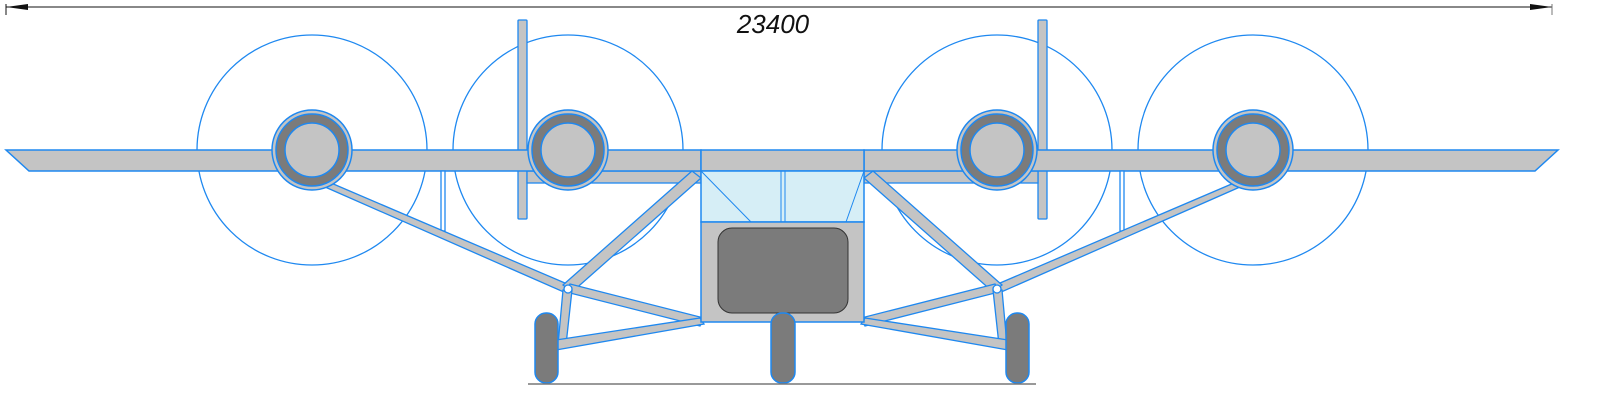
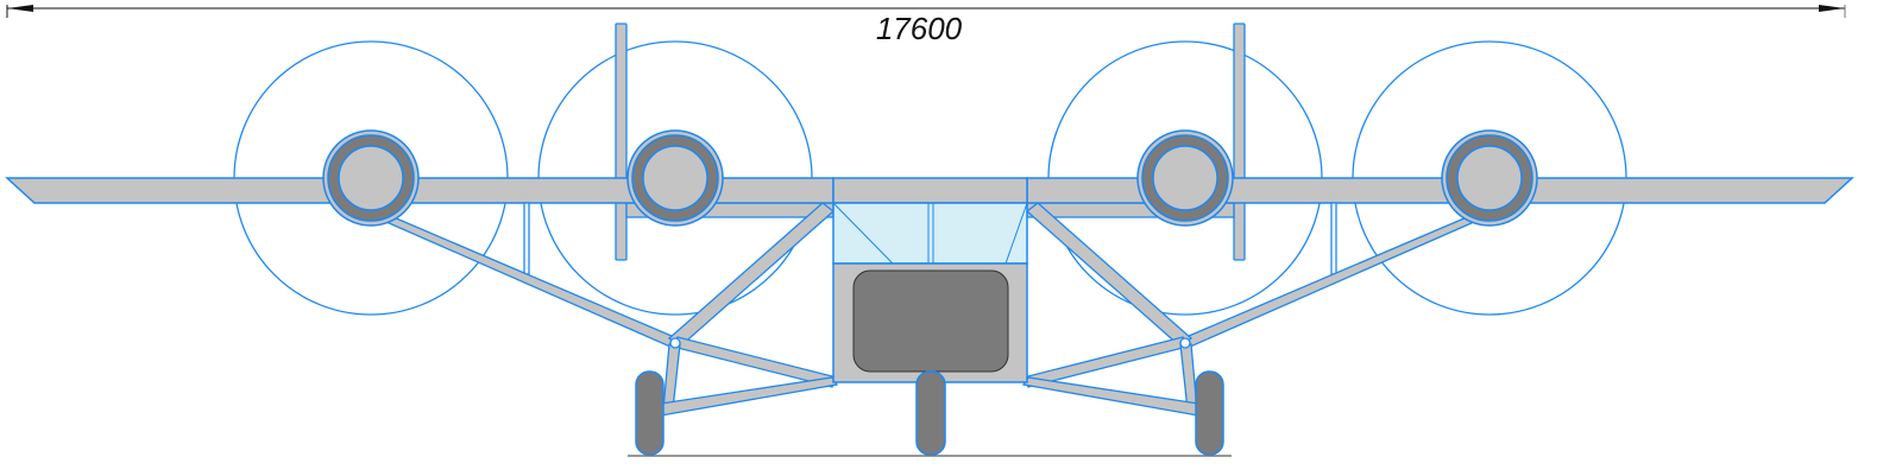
- 23400
+ 17600
